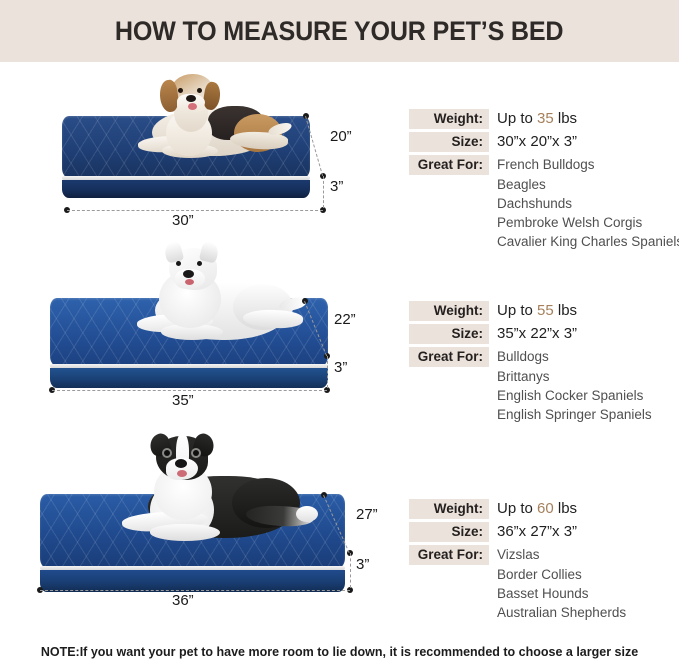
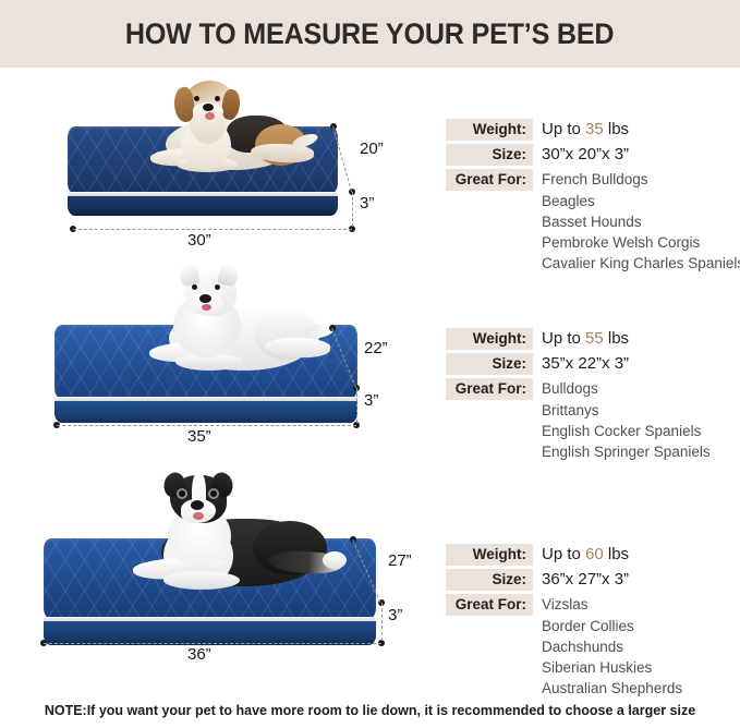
  HOW TO MEASURE YOUR PET’S BED
  20”
  3”
  30”
  Weight:
  Up to 35 lbs
  Size:
  30”x 20”x 3”
  Great For:
  French Bulldogs
  Beagles
- Dachshunds
+ Basset Hounds
  Pembroke Welsh Corgis
  Cavalier King Charles Spaniel
  22”
  3”
  35”
  Weight:
  Up to 55 lbs
  Size:
  35”x 22”x 3”
  Great For:
  Bulldogs
  Brittanys
  English Cocker Spaniels
  English Springer Spaniels
  27”
  3”
  36”
  Weight:
  Up to 60 lbs
  Size:
  36”x 27”x 3”
  Great For:
  Vizslas
  Border Collies
- Basset Hounds
+ Dachshunds
+ Siberian Huskies
  Australian Shepherds
  NOTE:If you want your pet to have more room to lie down, it is recommended to choose a larger size
